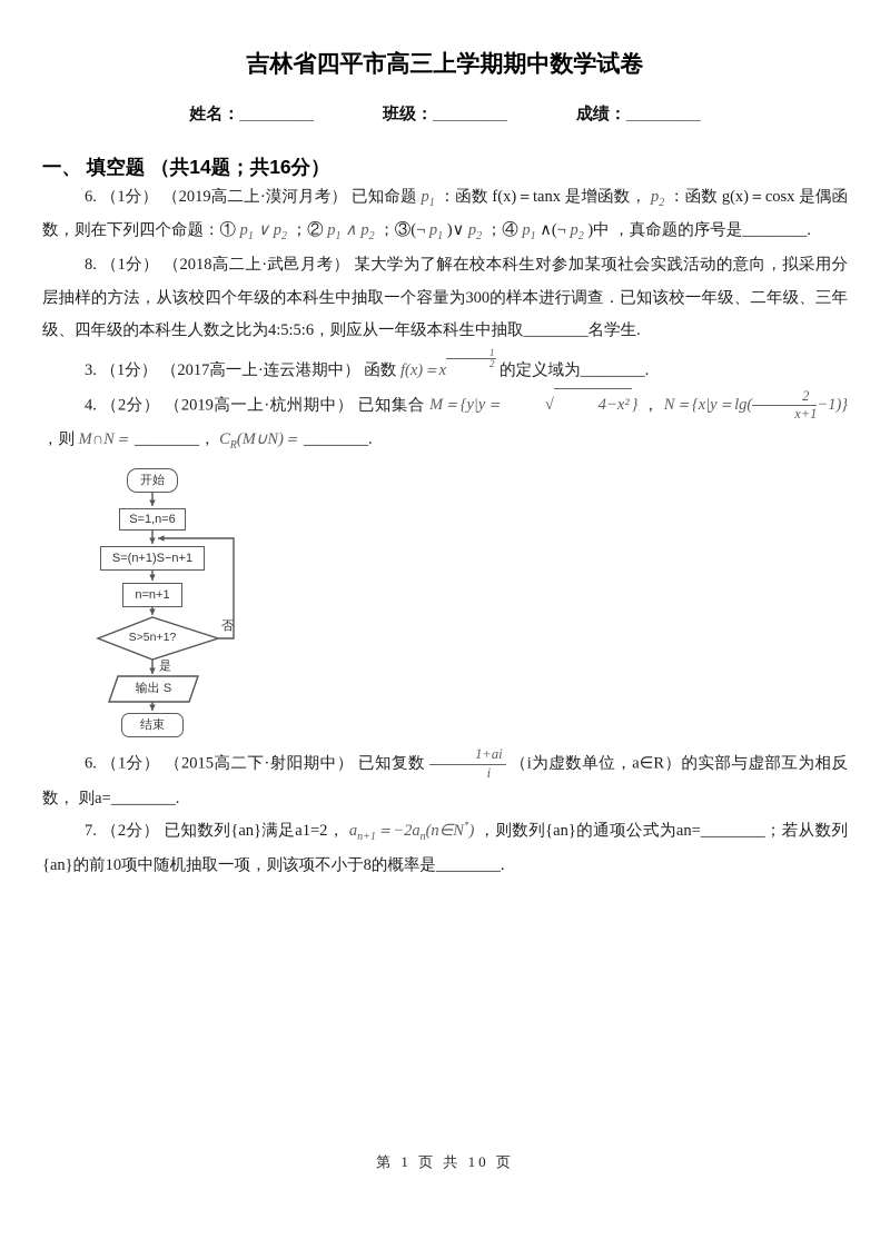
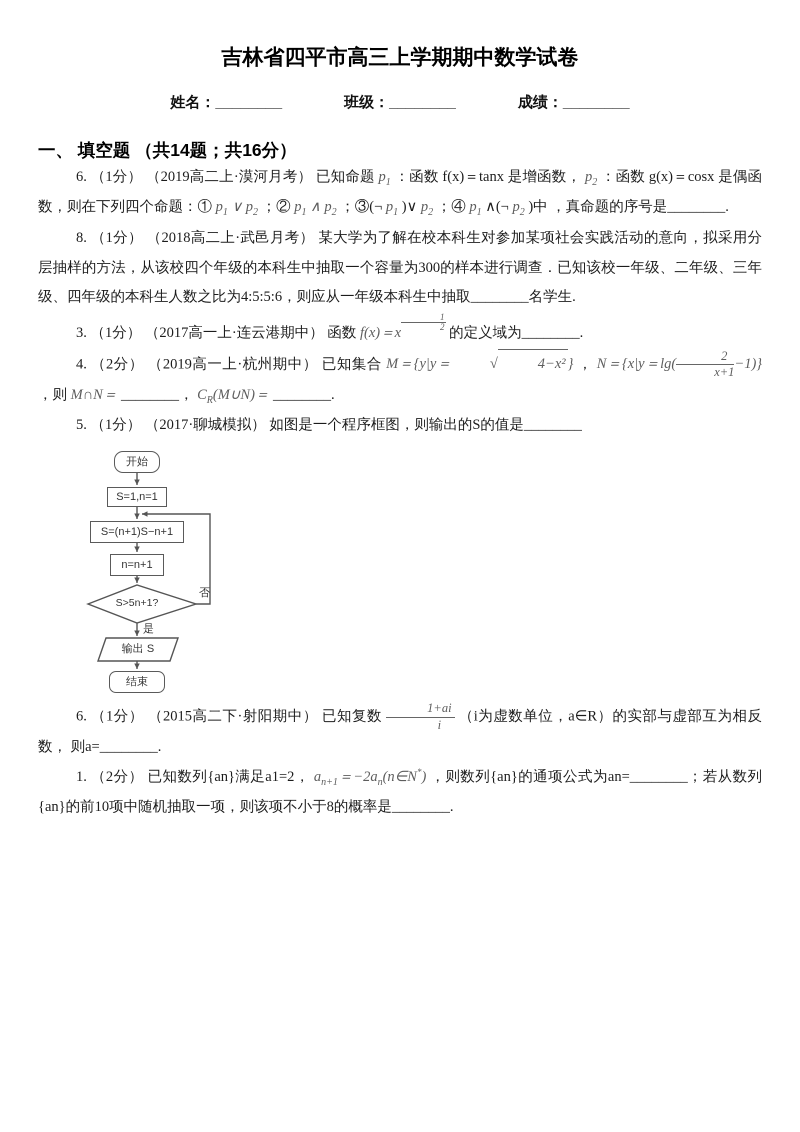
  吉林省四平市高三上学期期中数学试卷
  姓名：________
  班级：________
  成绩：________
  一、 填空题 （共14题；共16分）
  6. （1分） （2019高二上·漠河月考） 已知命题 p1 ：函数 f(x)＝tanx 是增函数， p2 ：函数 g(x)＝cosx 是偶函数，则在下列四个命题：① p1 ∨ p2 ；② p1 ∧ p2 ；③(¬ p1 )∨ p2 ；④ p1 ∧(¬ p2 )中 ，真命题的序号是________.
  8. （1分） （2018高二上·武邑月考） 某大学为了解在校本科生对参加某项社会实践活动的意向，拟采用分层抽样的方法，从该校四个年级的本科生中抽取一个容量为300的样本进行调查．已知该校一年级、二年级、三年级、四年级的本科生人数之比为4:5:5:6，则应从一年级本科生中抽取________名学生.
  3. （1分） （2017高一上·连云港期中） 函数 f(x)＝x
  1
  2
  的定义域为________.
  4. （2分） （2019高一上·杭州期中） 已知集合 M＝{y|y＝ √ 4−x² } ， N＝{x|y＝lg(
  2
  x+1
  −1)} ，则 M∩N＝ ________， CR(M∪N)＝ ________.
+ 5. （1分） （2017·聊城模拟） 如图是一个程序框图，则输出的S的值是________
  开始
- S=1,n=6
+ S=1,n=1
  S=(n+1)S−n+1
  n=n+1
  S>5n+1?
  否
  是
  输出 S
  结束
  6. （1分） （2015高二下·射阳期中） 已知复数
  1+ai
  i
  （i为虚数单位，a∈R）的实部与虚部互为相反数， 则a=________.
- 7. （2分） 已知数列{an}满足a1=2， an+1＝−2an(n∈N*) ，则数列{an}的通项公式为an=________；若从数列{an}的前10项中随机抽取一项，则该项不小于8的概率是________.
+ 1. （2分） 已知数列{an}满足a1=2， an+1＝−2an(n∈N*) ，则数列{an}的通项公式为an=________；若从数列{an}的前10项中随机抽取一项，则该项不小于8的概率是________.
- 第 1 页 共 10 页
